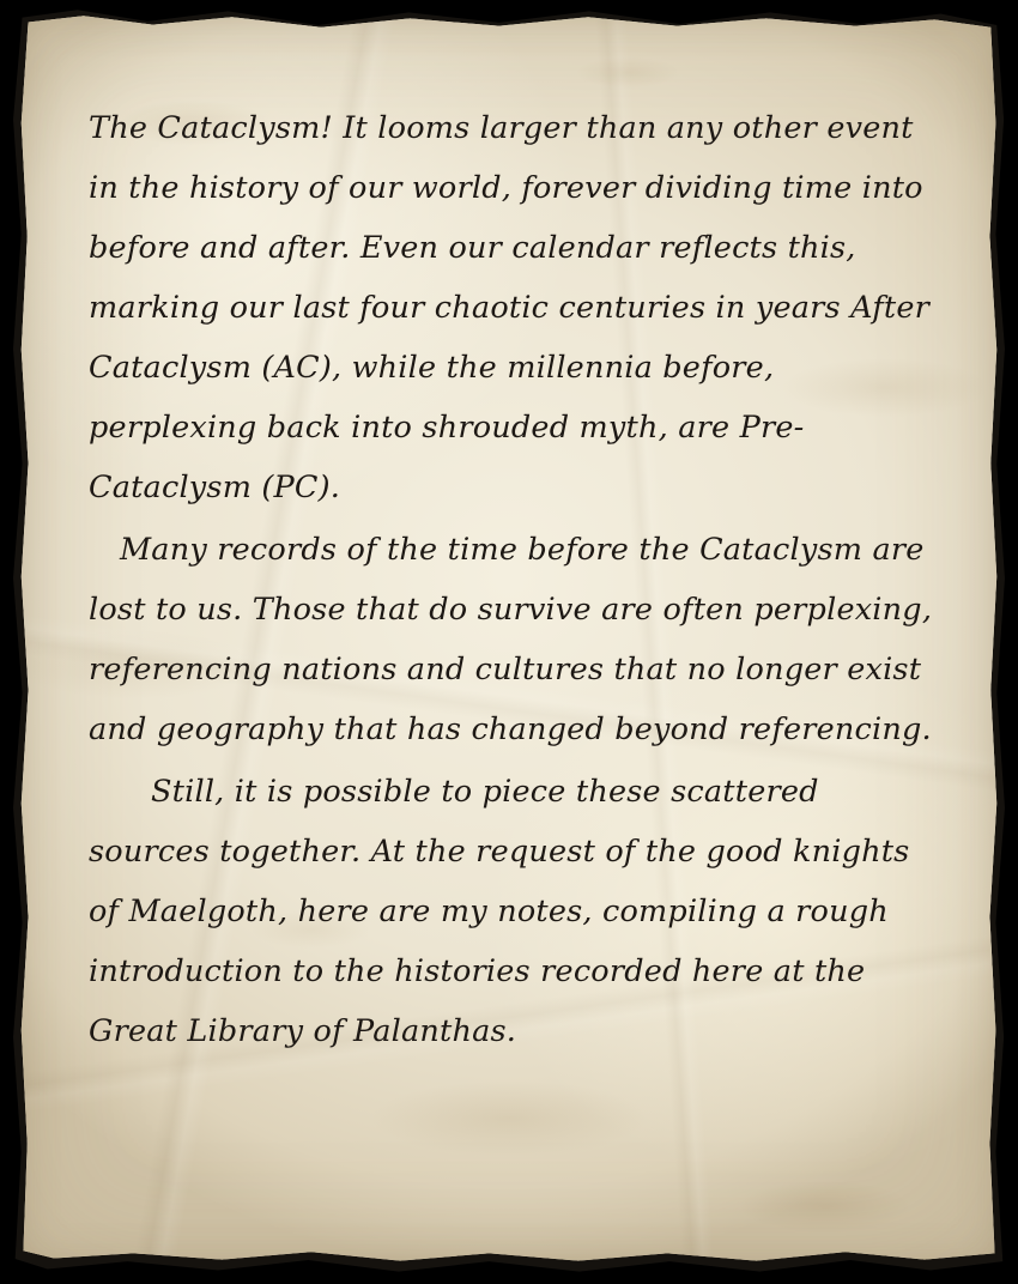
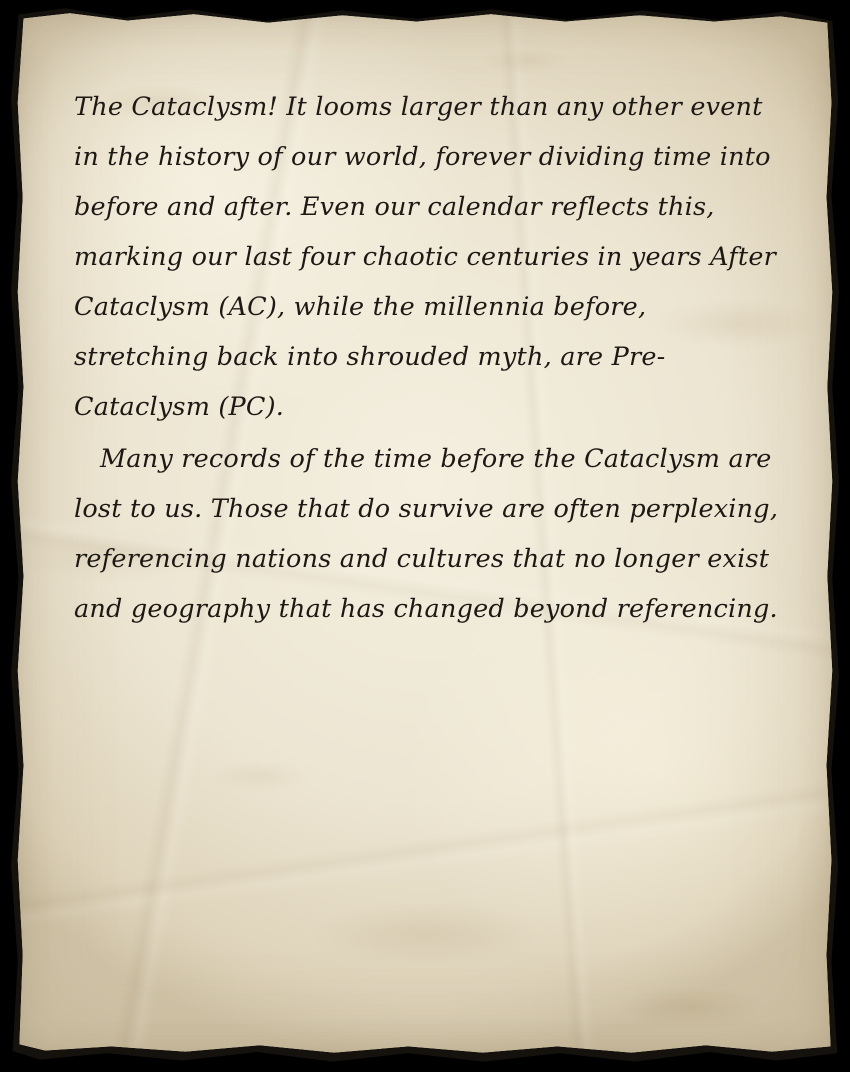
- The Cataclysm! It looms larger than any other event in the history of our world, forever dividing time into before and after. Even our calendar reflects this, marking our last four chaotic centuries in years After Cataclysm (AC), while the millennia before, perplexing back into shrouded myth, are Pre-Cataclysm (PC).
+ The Cataclysm! It looms larger than any other event in the history of our world, forever dividing time into before and after. Even our calendar reflects this, marking our last four chaotic centuries in years After Cataclysm (AC), while the millennia before, stretching back into shrouded myth, are Pre-Cataclysm (PC).
  Many records of the time before the Cataclysm are lost to us. Those that do survive are often perplexing, referencing nations and cultures that no longer exist and geography that has changed beyond referencing.
- Still, it is possible to piece these scattered sources together. At the request of the good knights of Maelgoth, here are my notes, compiling a rough introduction to the histories recorded here at the Great Library of Palanthas.
